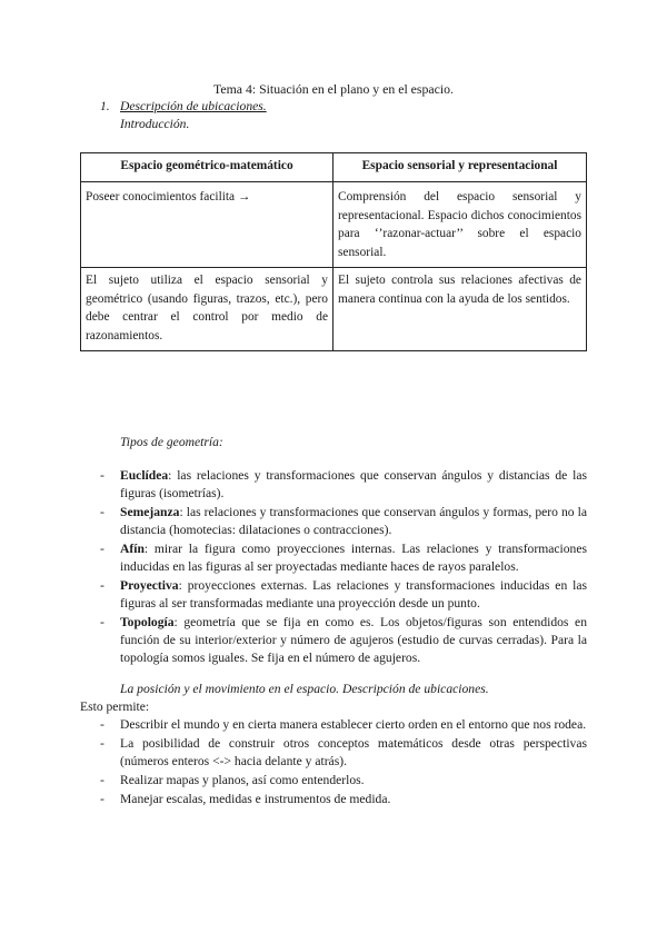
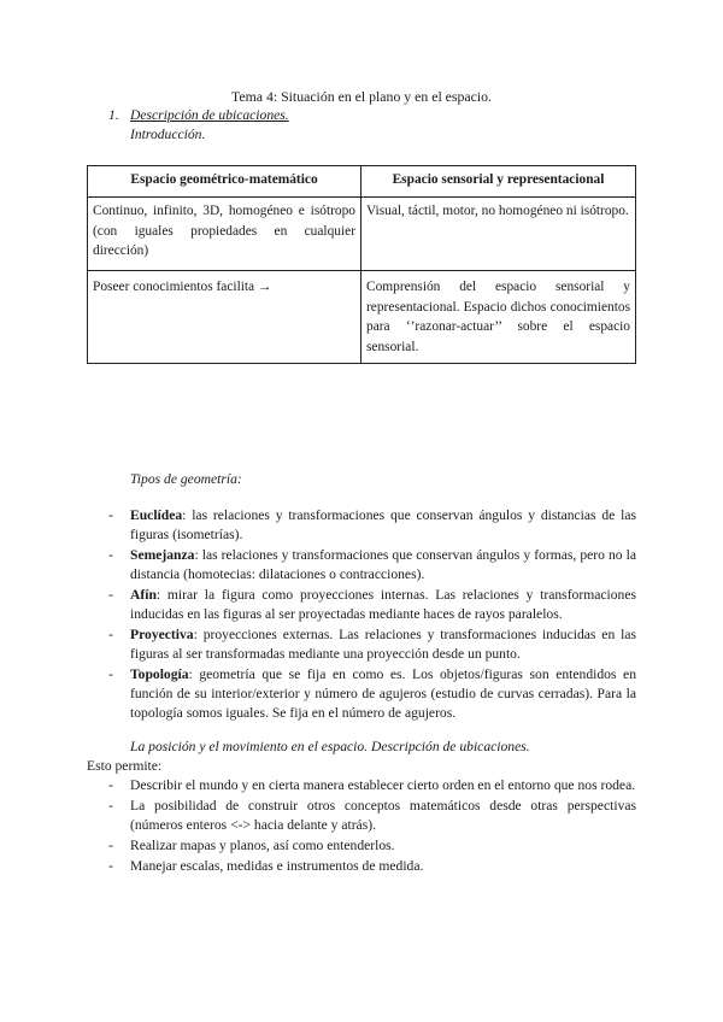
  Tema 4: Situación en el plano y en el espacio.
  1.
  Descripción de ubicaciones.
  Introducción.
  Espacio geométrico-matemático	Espacio sensorial y representacional
+ Continuo, infinito, 3D, homogéneo e isótropo (con iguales propiedades en cualquier dirección)	Visual, táctil, motor, no homogéneo ni isótropo.
  Poseer conocimientos facilita →	Comprensión del espacio sensorial y representacional. Espacio dichos conocimientos para ‘’razonar-actuar’’ sobre el espacio sensorial.
- El sujeto utiliza el espacio sensorial y geométrico (usando figuras, trazos, etc.), pero debe centrar el control por medio de razonamientos.	El sujeto controla sus relaciones afectivas de manera continua con la ayuda de los sentidos.
  Tipos de geometría:
  -
  Euclídea: las relaciones y transformaciones que conservan ángulos y distancias de las figuras (isometrías).
  -
  Semejanza: las relaciones y transformaciones que conservan ángulos y formas, pero no la distancia (homotecias: dilataciones o contracciones).
  -
  Afín: mirar la figura como proyecciones internas. Las relaciones y transformaciones inducidas en las figuras al ser proyectadas mediante haces de rayos paralelos.
  -
  Proyectiva: proyecciones externas. Las relaciones y transformaciones inducidas en las figuras al ser transformadas mediante una proyección desde un punto.
  -
  Topología: geometría que se fija en como es. Los objetos/figuras son entendidos en función de su interior/exterior y número de agujeros (estudio de curvas cerradas). Para la topología somos iguales. Se fija en el número de agujeros.
  La posición y el movimiento en el espacio. Descripción de ubicaciones.
  Esto permite:
  -
  Describir el mundo y en cierta manera establecer cierto orden en el entorno que nos rodea.
  -
  La posibilidad de construir otros conceptos matemáticos desde otras perspectivas (números enteros <-> hacia delante y atrás).
  -
  Realizar mapas y planos, así como entenderlos.
  -
  Manejar escalas, medidas e instrumentos de medida.
